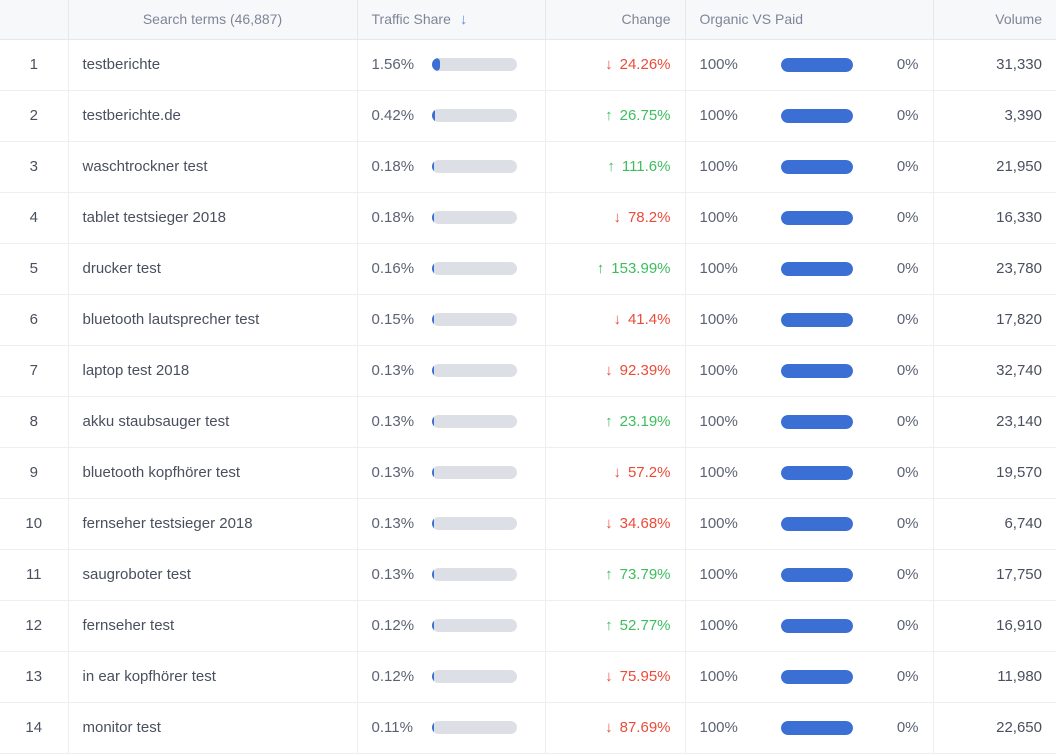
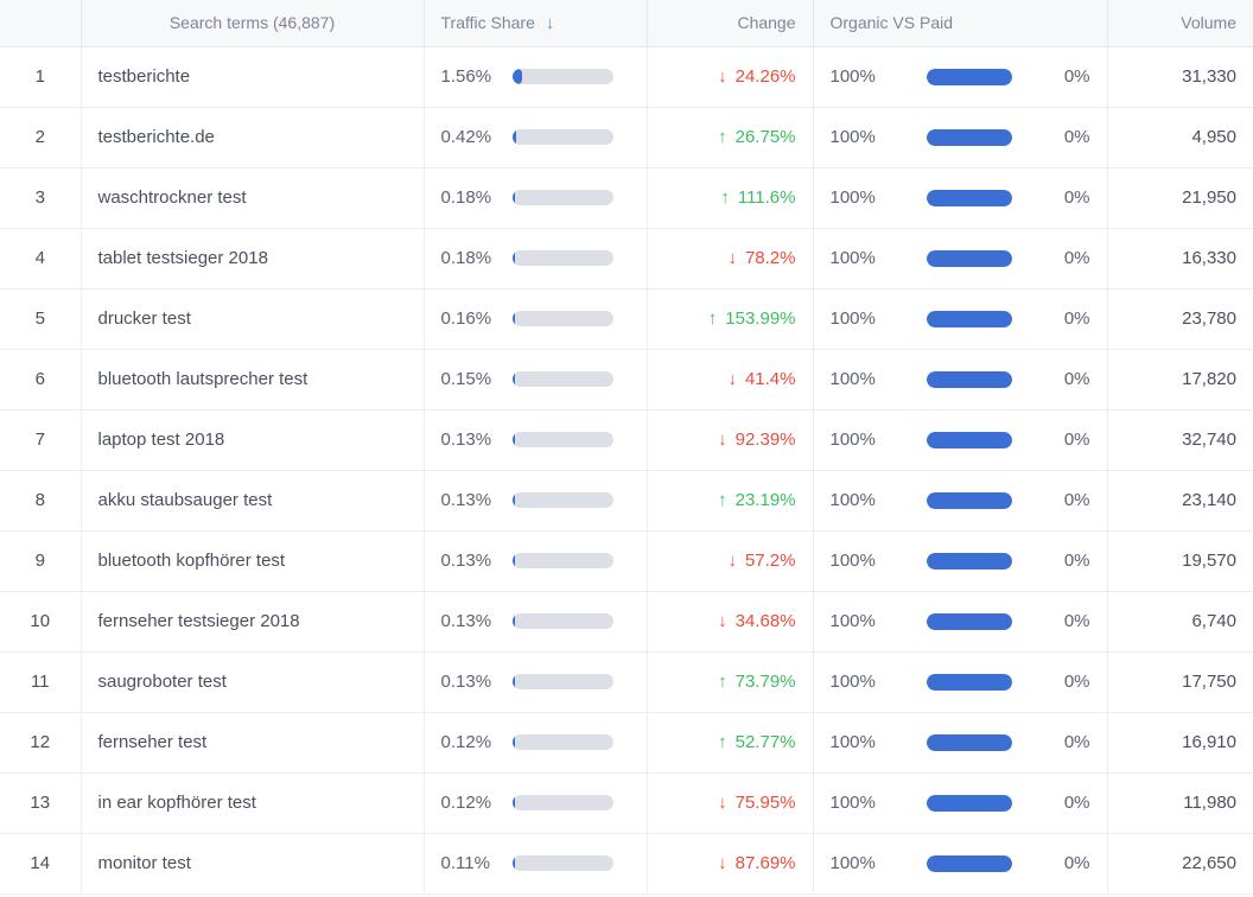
  	Search terms (46,887)	Traffic Share ↓	Change	Organic VS Paid	Volume
  1	testberichte	1.56%	↓ 24.26%	100% 0%	31,330
- 2	testberichte.de	0.42%	↑ 26.75%	100% 0%	3,390
+ 2	testberichte.de	0.42%	↑ 26.75%	100% 0%	4,950
  3	waschtrockner test	0.18%	↑ 111.6%	100% 0%	21,950
  4	tablet testsieger 2018	0.18%	↓ 78.2%	100% 0%	16,330
  5	drucker test	0.16%	↑ 153.99%	100% 0%	23,780
  6	bluetooth lautsprecher test	0.15%	↓ 41.4%	100% 0%	17,820
  7	laptop test 2018	0.13%	↓ 92.39%	100% 0%	32,740
  8	akku staubsauger test	0.13%	↑ 23.19%	100% 0%	23,140
  9	bluetooth kopfhörer test	0.13%	↓ 57.2%	100% 0%	19,570
  10	fernseher testsieger 2018	0.13%	↓ 34.68%	100% 0%	6,740
  11	saugroboter test	0.13%	↑ 73.79%	100% 0%	17,750
  12	fernseher test	0.12%	↑ 52.77%	100% 0%	16,910
  13	in ear kopfhörer test	0.12%	↓ 75.95%	100% 0%	11,980
  14	monitor test	0.11%	↓ 87.69%	100% 0%	22,650
